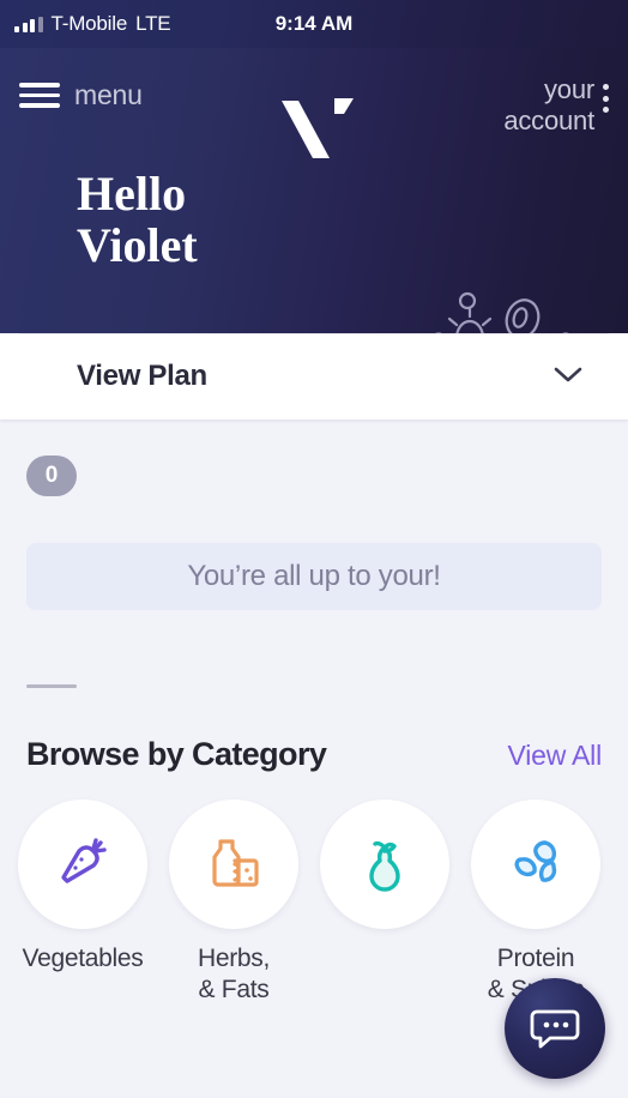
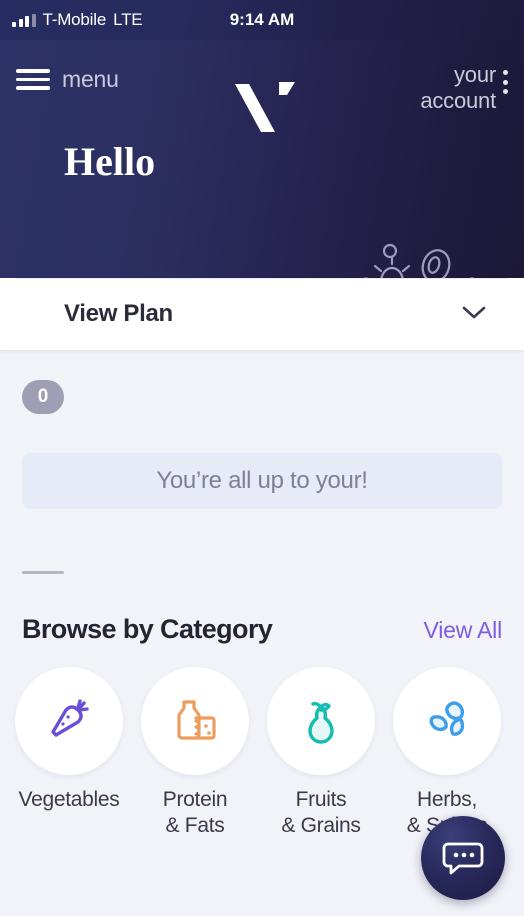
  T-Mobile
  LTE
  9:14 AM
  menu
  your
  account
  Hello
- Violet
  View Plan
  0
  You’re all up to your!
  Browse by Category
  View All
  Vegetables
- Herbs,
+ Protein
  & Fats
+ Fruits
+ & Grains
- Protein
+ Herbs,
